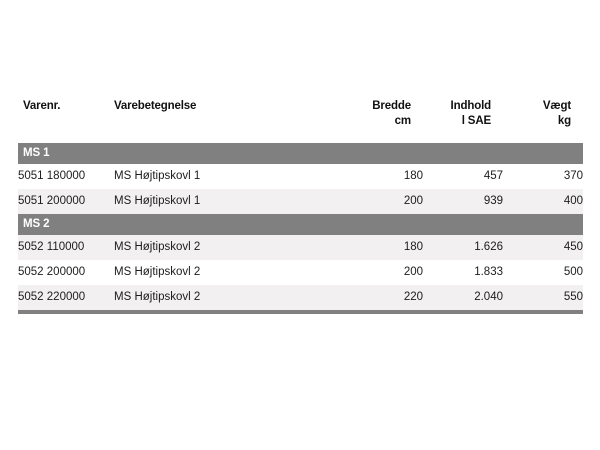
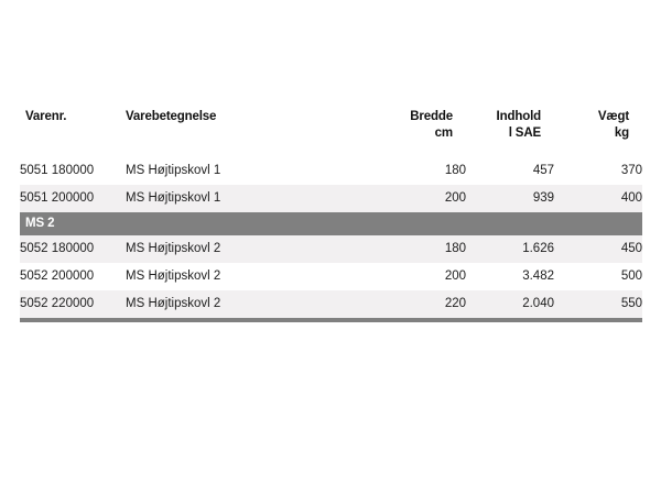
  Varenr.	Varebetegnelse	Bredde cm	Indhold l SAE	Vægt kg
- MS 1
  5051 180000	MS Højtipskovl 1	180	457	370
  5051 200000	MS Højtipskovl 1	200	939	400
  MS 2
- 5052 110000	MS Højtipskovl 2	180	1.626	450
+ 5052 180000	MS Højtipskovl 2	180	1.626	450
- 5052 200000	MS Højtipskovl 2	200	1.833	500
+ 5052 200000	MS Højtipskovl 2	200	3.482	500
  5052 220000	MS Højtipskovl 2	220	2.040	550
